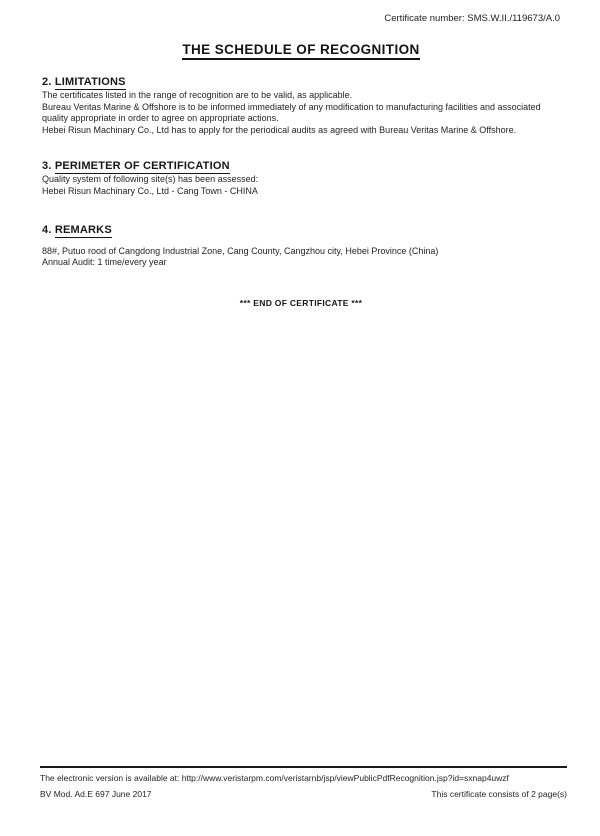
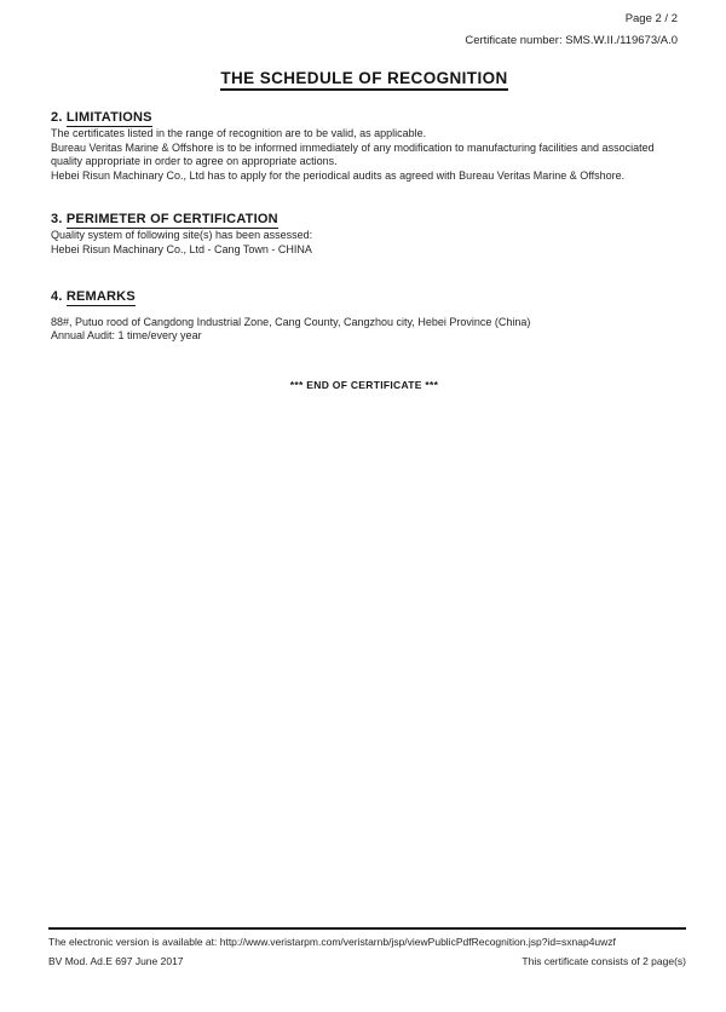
+ Page 2 / 2
  Certificate number: SMS.W.II./119673/A.0
  THE SCHEDULE OF RECOGNITION
  2. LIMITATIONS
  The certificates listed in the range of recognition are to be valid, as applicable.
  Bureau Veritas Marine & Offshore is to be informed immediately of any modification to manufacturing facilities and associated quality appropriate in order to agree on appropriate actions.
  Hebei Risun Machinary Co., Ltd has to apply for the periodical audits as agreed with Bureau Veritas Marine & Offshore.
  3. PERIMETER OF CERTIFICATION
  Quality system of following site(s) has been assessed:
  Hebei Risun Machinary Co., Ltd - Cang Town - CHINA
  4. REMARKS
  88#, Putuo rood of Cangdong Industrial Zone, Cang County, Cangzhou city, Hebei Province (China)
  Annual Audit: 1 time/every year
  *** END OF CERTIFICATE ***
  The electronic version is available at: http://www.veristarpm.com/veristarnb/jsp/viewPublicPdfRecognition.jsp?id=sxnap4uwzf
  BV Mod. Ad.E 697 June 2017
  This certificate consists of 2 page(s)
